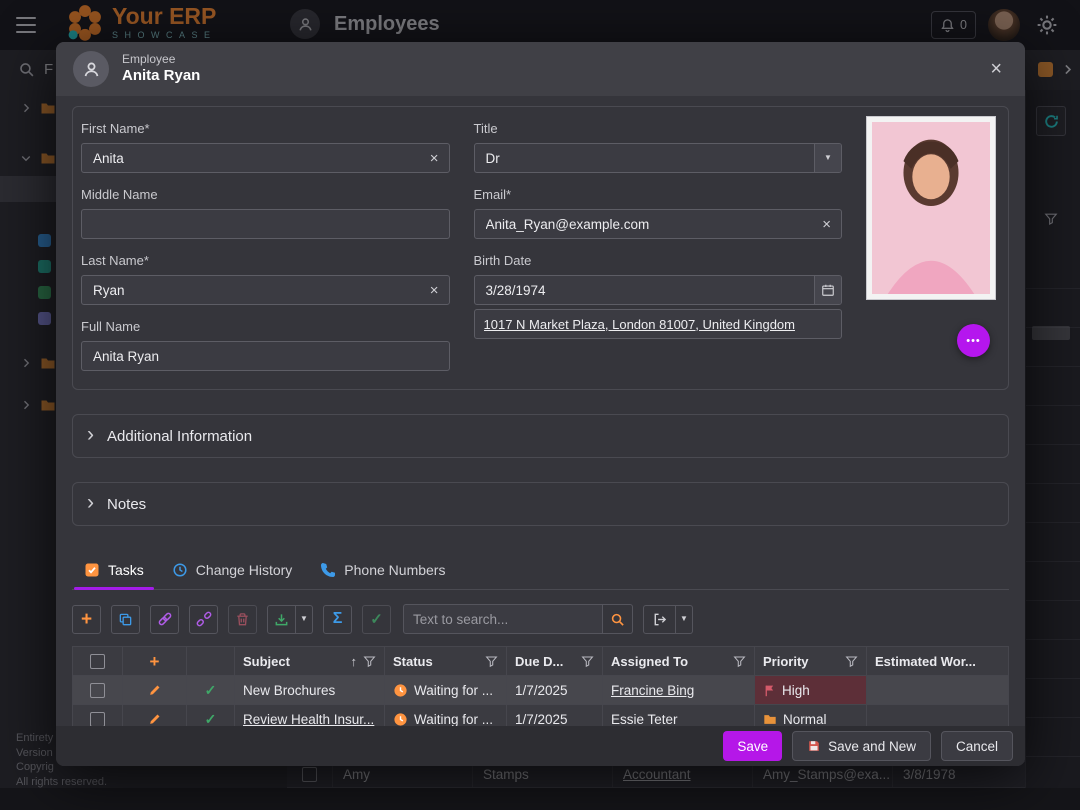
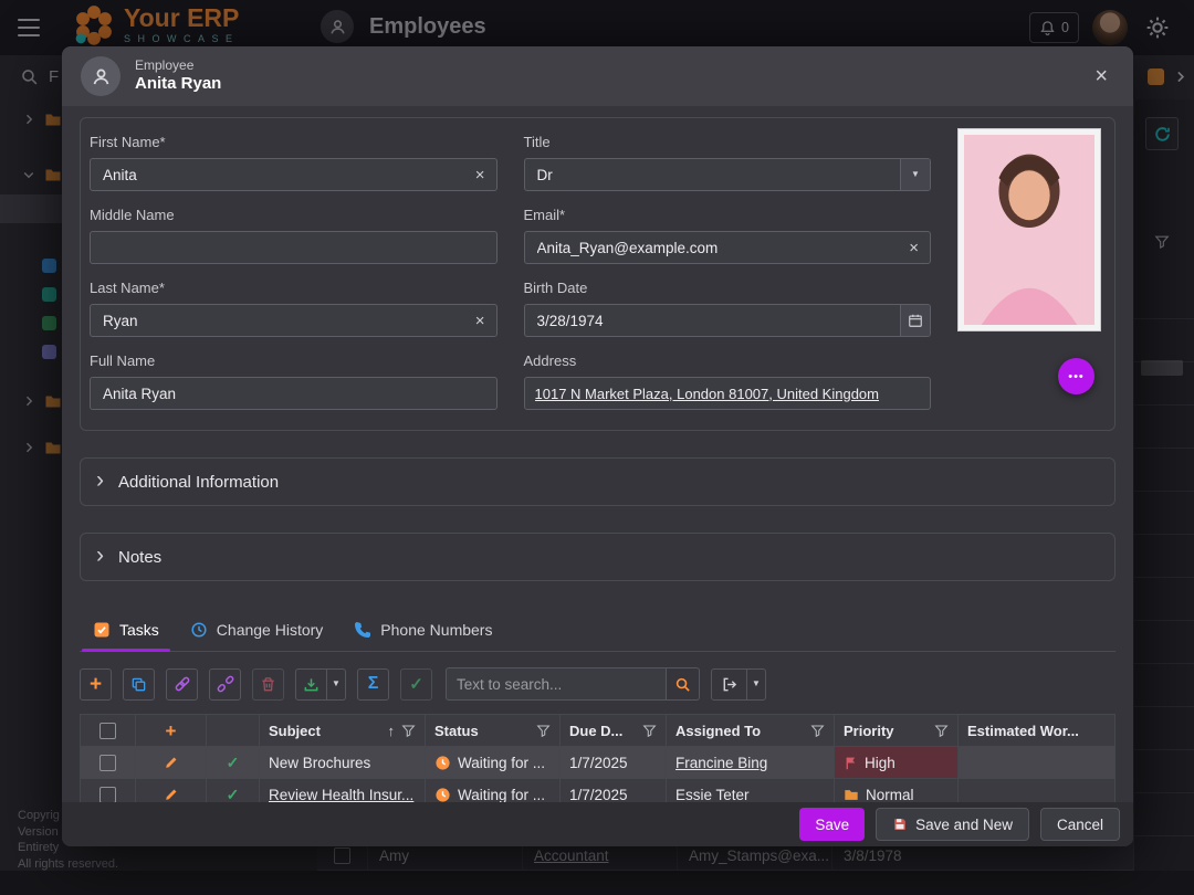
  Your ERP
  SHOWCASE
  Employees
  0
  F
- Entirety
+ Copyrig
  Version
- Copyrig
+ Entirety
  All rights reserved.
  Amy
- Stamps
  Accountant
  Amy_Stamps@exa...
  3/8/1978
  Employee
  Anita Ryan
  ×
  First Name*
  Anita
  ×
  Middle Name
  Last Name*
  Ryan
  ×
  Full Name
  Anita Ryan
  Title
  Dr
  ▼
  Email*
  Anita_Ryan@example.com
  ×
  Birth Date
  3/28/1974
+ Address
  1017 N Market Plaza, London 81007, United Kingdom
  •••
  ›
  Additional Information
  ›
  Notes
  Tasks
  Change History
  Phone Numbers
  +
  ▼
  Σ
  ✓
  Text to search...
  ▼
  +
  Subject
  ↑
  Status
  Due D...
  Assigned To
  Priority
  Estimated Wor...
  ✓
  New Brochures
  Waiting for ...
  1/7/2025
  Francine Bing
  High
  ✓
  Review Health Insur...
  Waiting for ...
  1/7/2025
  Essie Teter
  Normal
  Save
  Save and New
  Cancel
